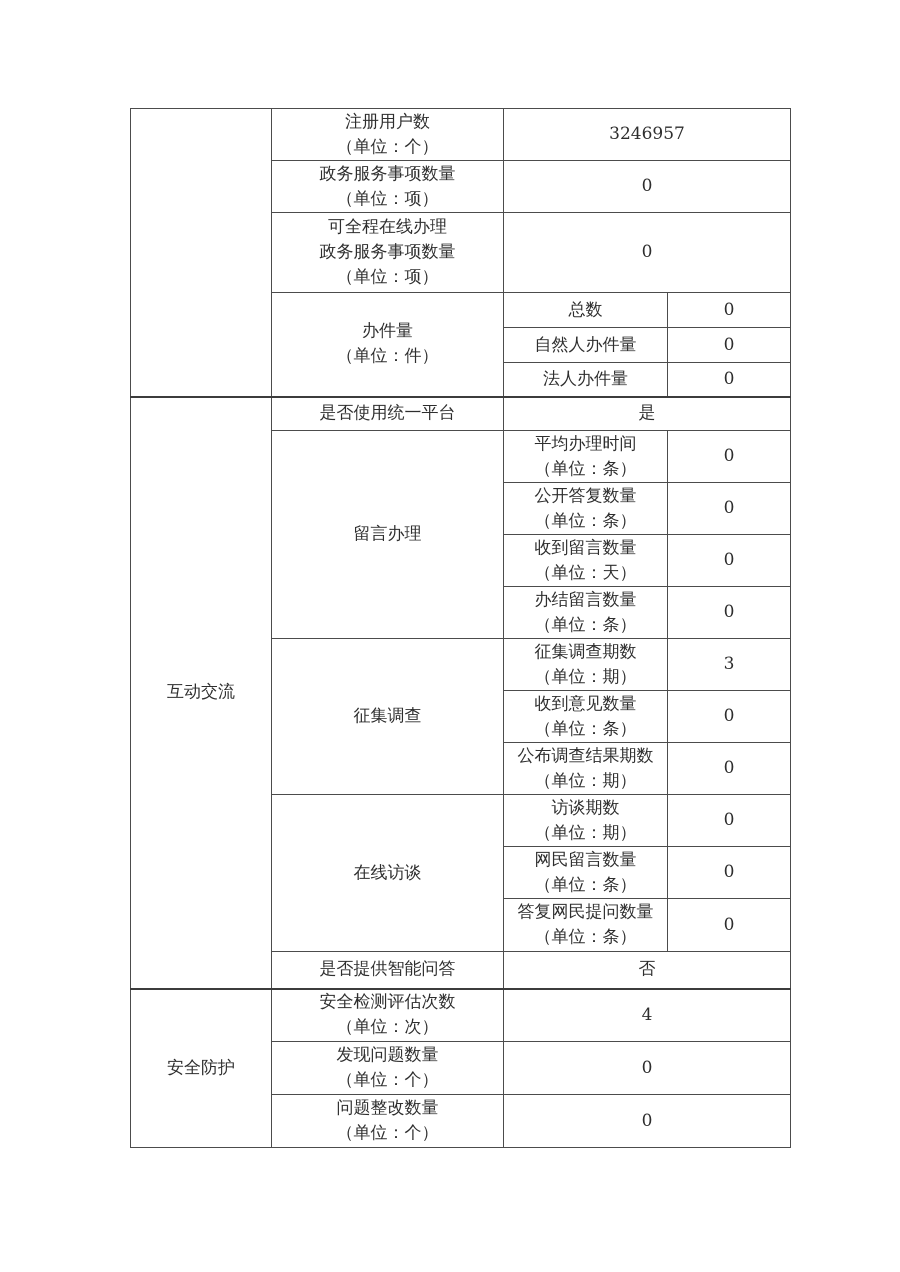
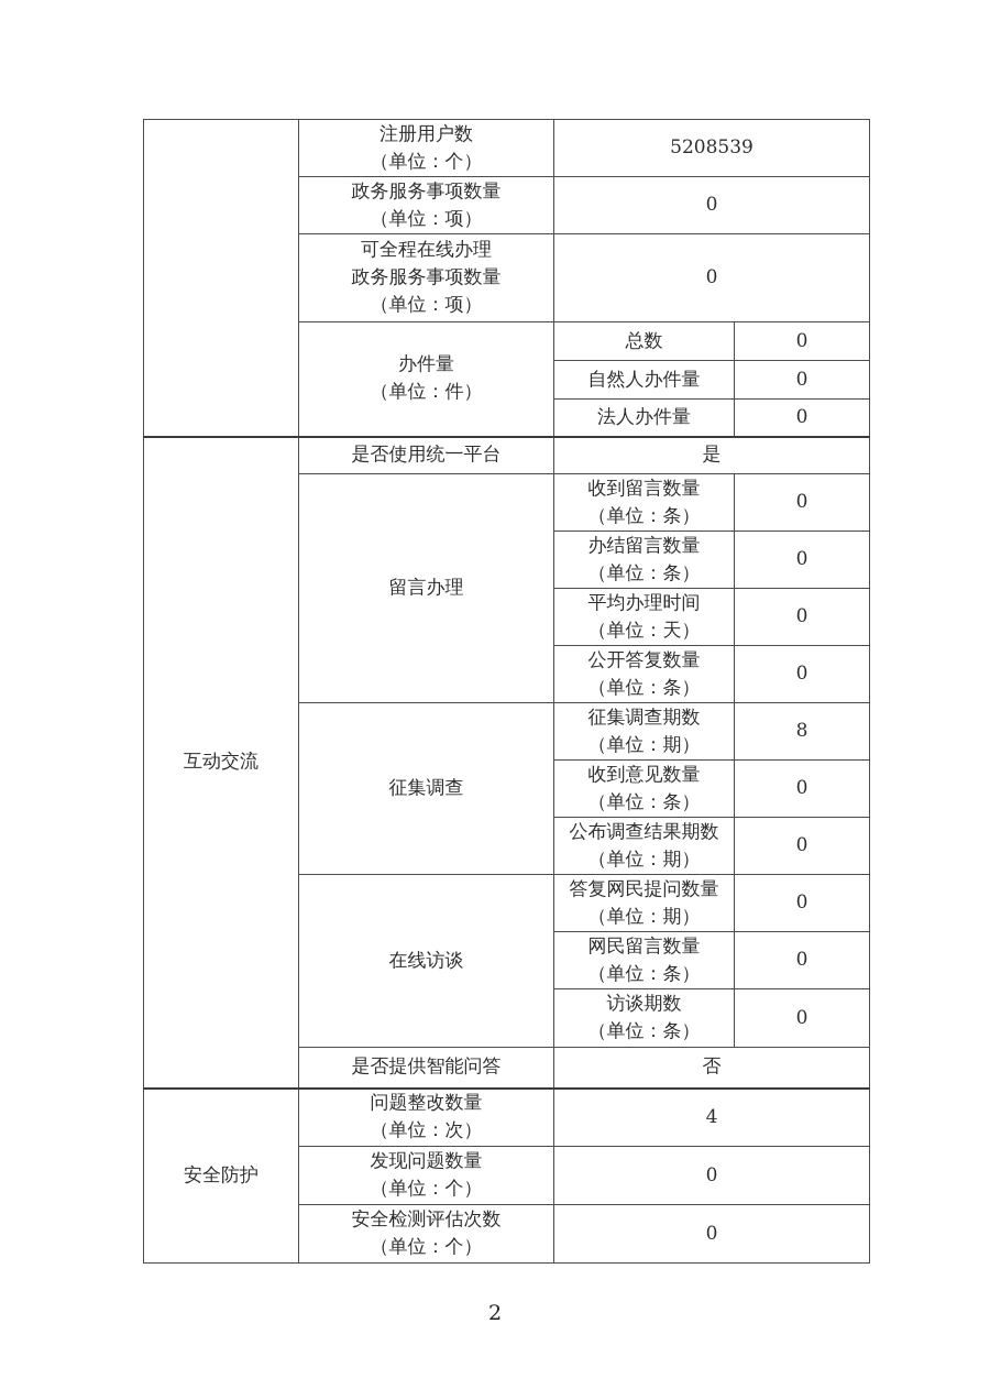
- 	注册用户数 （单位：个）	3246957
+ 	注册用户数 （单位：个）	5208539
  政务服务事项数量 （单位：项）	0
  可全程在线办理 政务服务事项数量 （单位：项）	0
  办件量 （单位：件）	总数	0
  自然人办件量	0
  法人办件量	0
  互动交流	是否使用统一平台	是
- 留言办理	平均办理时间 （单位：条）	0
+ 留言办理	收到留言数量 （单位：条）	0
- 公开答复数量 （单位：条）	0
+ 办结留言数量 （单位：条）	0
- 收到留言数量 （单位：天）	0
+ 平均办理时间 （单位：天）	0
- 办结留言数量 （单位：条）	0
+ 公开答复数量 （单位：条）	0
- 征集调查	征集调查期数 （单位：期）	3
+ 征集调查	征集调查期数 （单位：期）	8
  收到意见数量 （单位：条）	0
  公布调查结果期数 （单位：期）	0
- 在线访谈	访谈期数 （单位：期）	0
+ 在线访谈	答复网民提问数量 （单位：期）	0
  网民留言数量 （单位：条）	0
- 答复网民提问数量 （单位：条）	0
+ 访谈期数 （单位：条）	0
  是否提供智能问答	否
- 安全防护	安全检测评估次数 （单位：次）	4
+ 安全防护	问题整改数量 （单位：次）	4
  发现问题数量 （单位：个）	0
- 问题整改数量 （单位：个）	0
+ 安全检测评估次数 （单位：个）	0
+ 2
